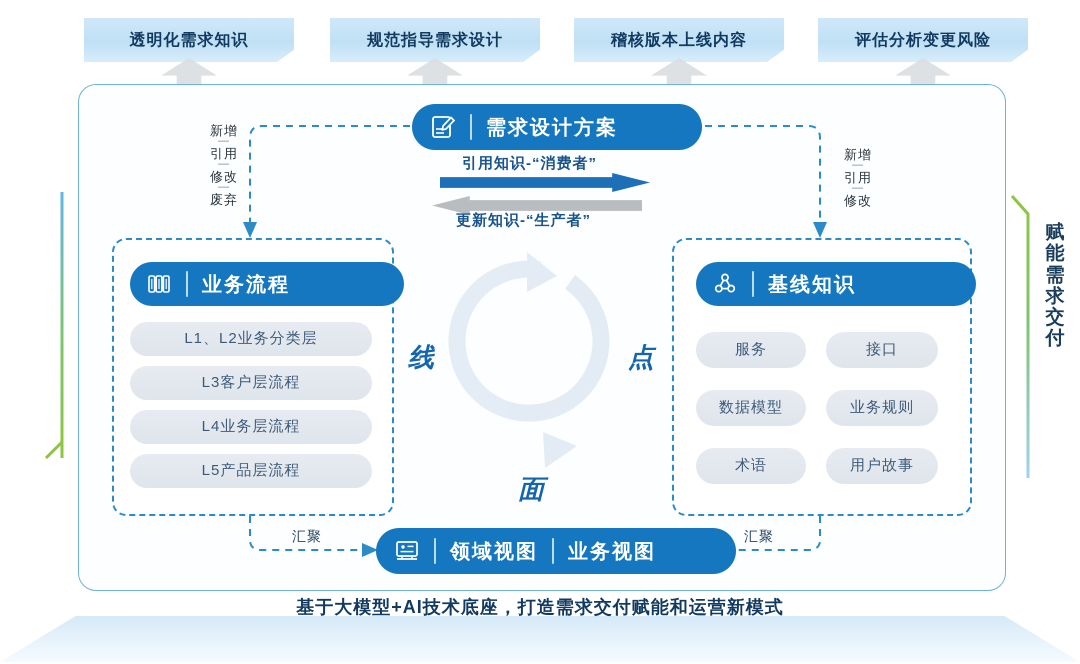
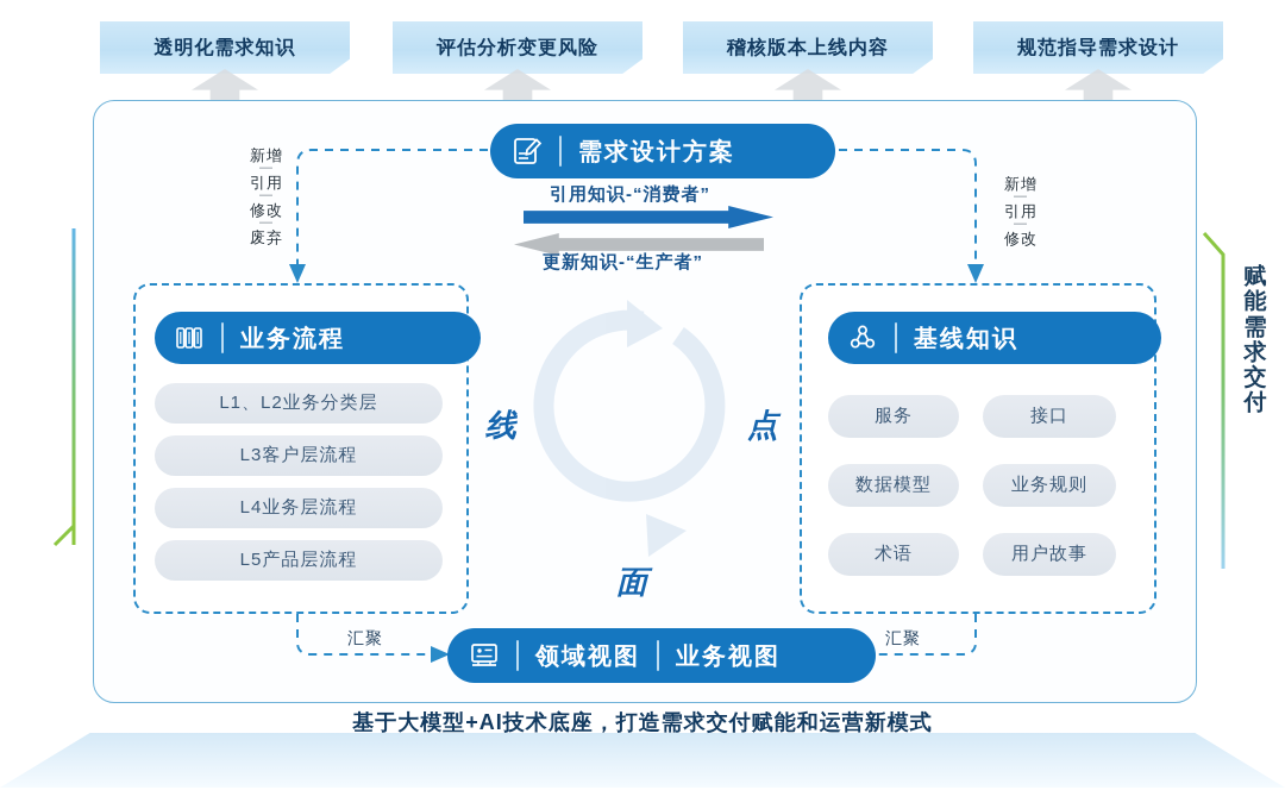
  透明化需求知识
- 规范指导需求设计
+ 评估分析变更风险
  稽核版本上线内容
- 评估分析变更风险
+ 规范指导需求设计
  赋能需求交付
  需求设计方案
  引用知识-“消费者”
  更新知识-“生产者”
  新增
  —
  引用
  —
  修改
  —
  废弃
  新增
  —
  引用
  —
  修改
  业务流程
  L1、L2业务分类层
  L3客户层流程
  L4业务层流程
  L5产品层流程
  基线知识
  服务
  接口
  数据模型
  业务规则
  术语
  用户故事
  线
  点
  面
  汇聚
  汇聚
  领域视图
  业务视图
  基于大模型+AI技术底座，打造需求交付赋能和运营新模式
